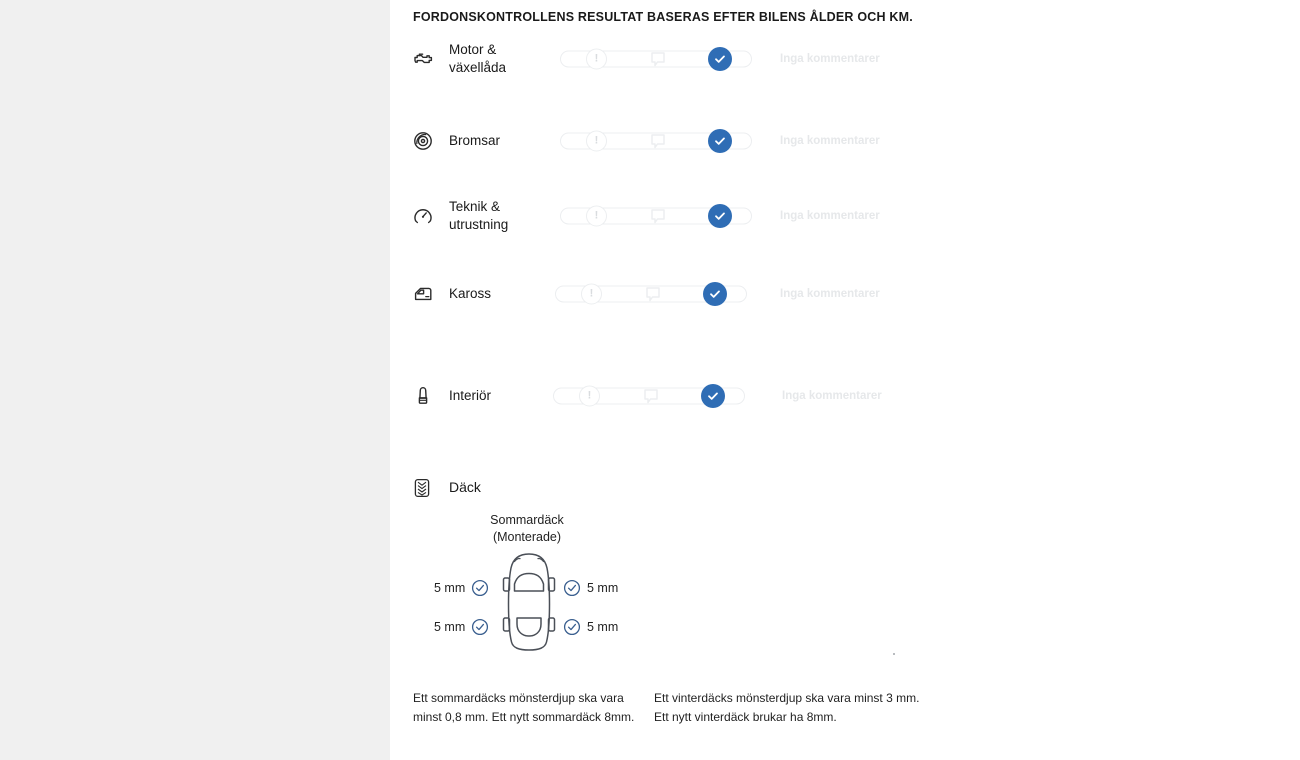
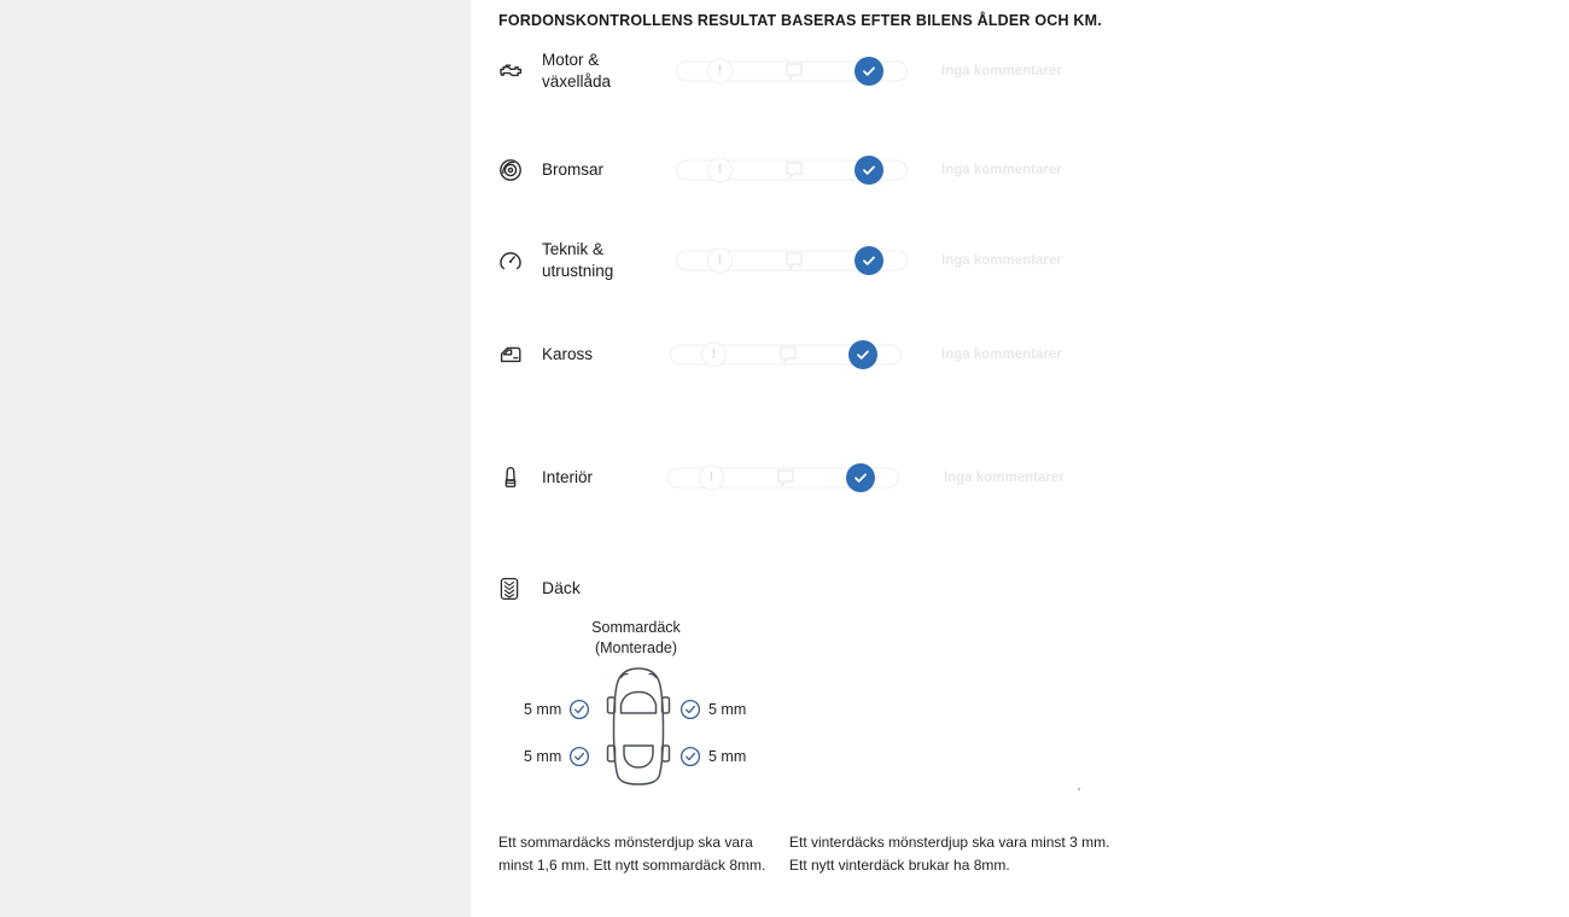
  FORDONSKONTROLLENS RESULTAT BASERAS EFTER BILENS ÅLDER OCH KM.
  Motor & växellåda
  !
  Inga kommentarer
  Bromsar
  !
  Inga kommentarer
  Teknik & utrustning
  !
  Inga kommentarer
  Kaross
  !
  Inga kommentarer
  Interiör
  !
  Inga kommentarer
  Däck
  Sommardäck
  (Monterade)
  5 mm
  5 mm
  5 mm
  5 mm
- Ett sommardäcks mönsterdjup ska vara minst 0,8 mm. Ett nytt sommardäck 8mm.
+ Ett sommardäcks mönsterdjup ska vara minst 1,6 mm. Ett nytt sommardäck 8mm.
  Ett vinterdäcks mönsterdjup ska vara minst 3 mm. Ett nytt vinterdäck brukar ha 8mm.
